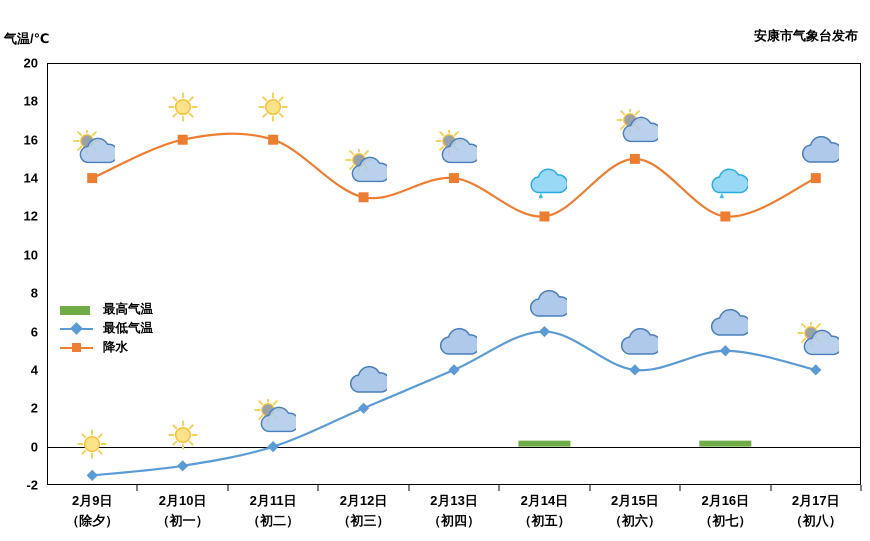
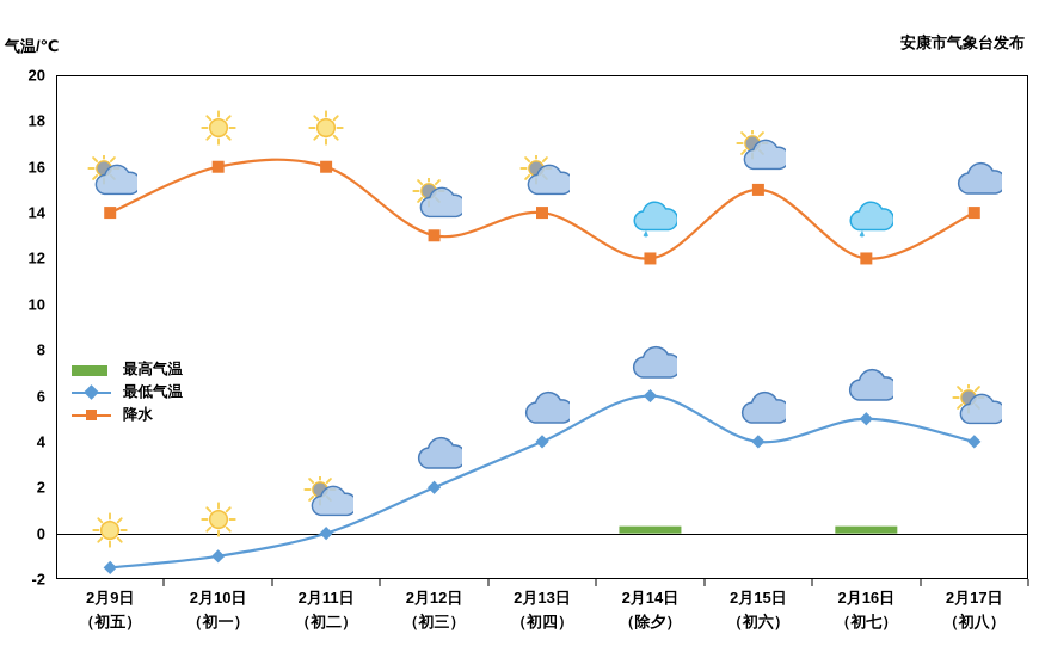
  安康市气象台发布
  气温/℃
  -2
  0
  2
  4
  6
  8
  10
  12
  14
  16
  18
  20
  2月9日
- （除夕）
+ （初五）
  2月10日
  （初一）
  2月11日
  （初二）
  2月12日
  （初三）
  2月13日
  （初四）
  2月14日
- （初五）
+ （除夕）
  2月15日
  （初六）
  2月16日
  （初七）
  2月17日
  （初八）
  最高气温
  最低气温
  降水
